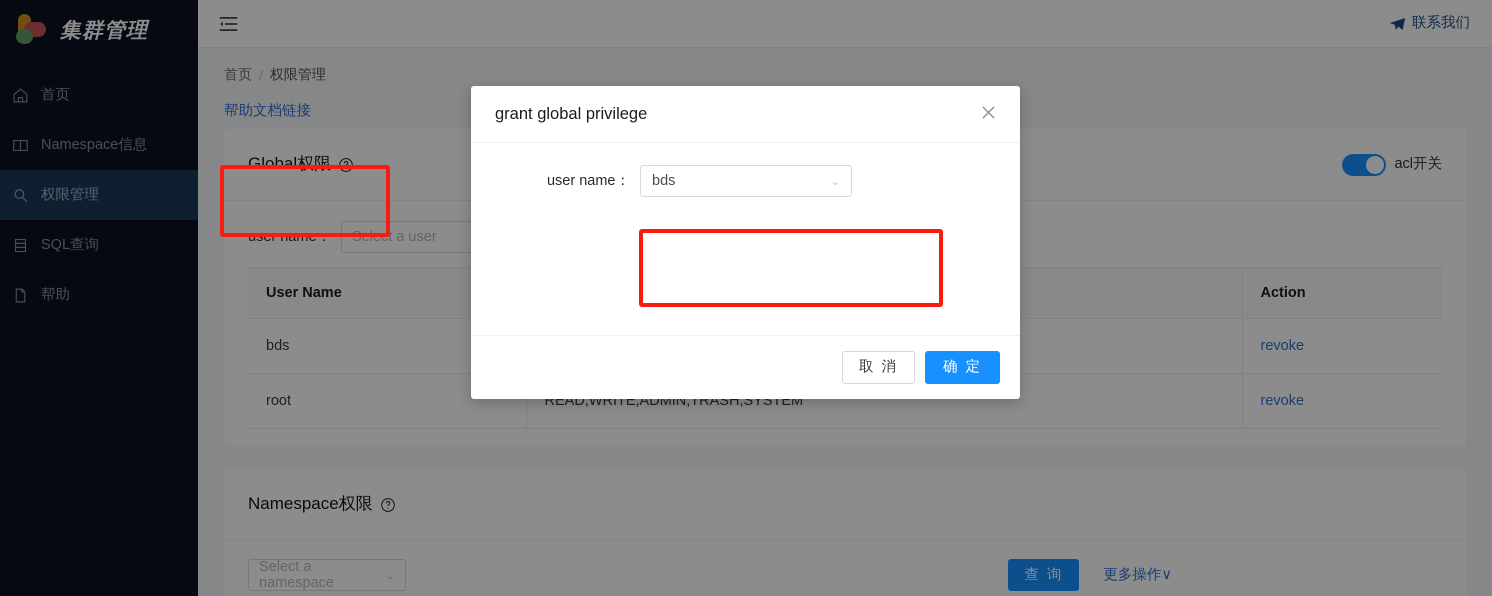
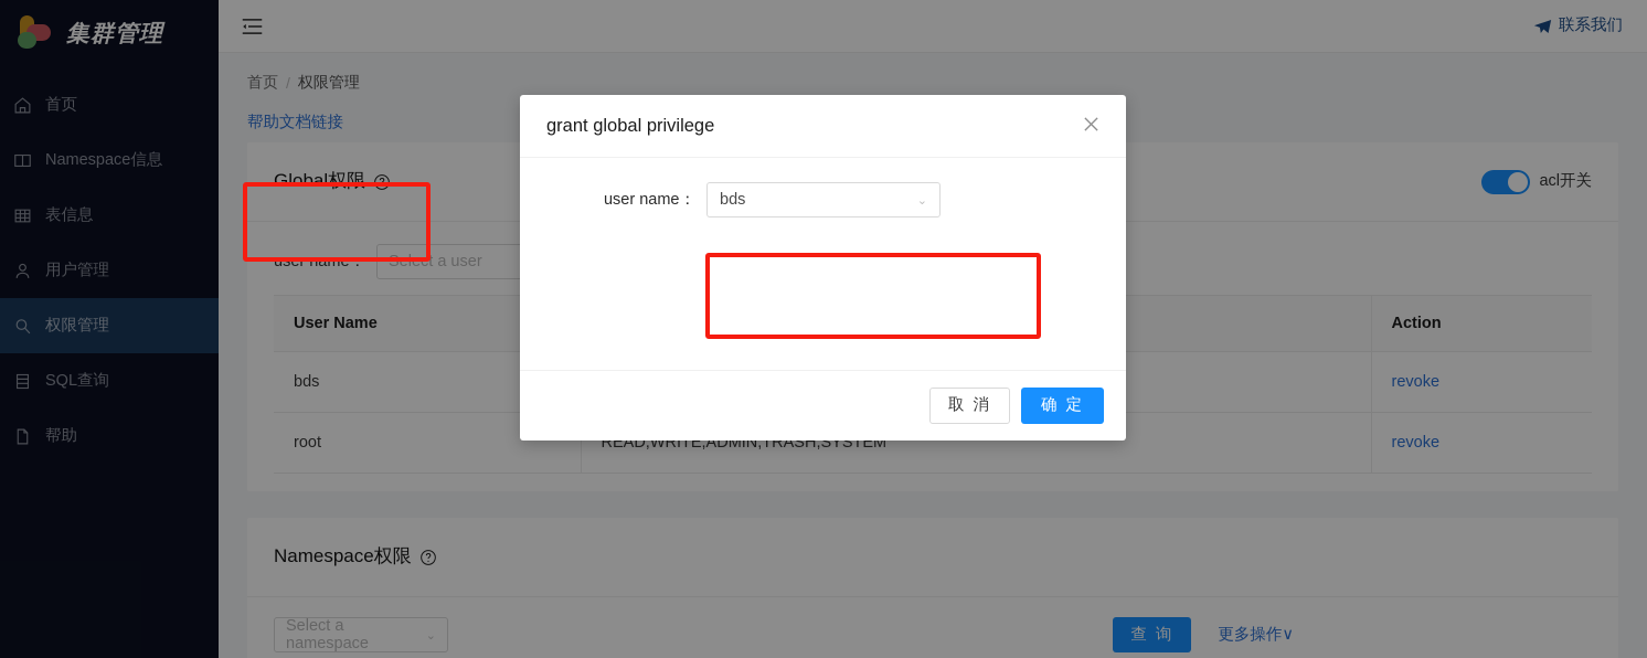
  集群管理
  首页
  Namespace信息
+ 表信息
+ 用户管理
  权限管理
  SQL查询
  帮助
  联系我们
  首页
  /
  权限管理
  帮助文档链接
  Global权限
  acl开关
  user name：
  Select a user
  bds		revoke
  root	READ,WRITE,ADMIN,TRASH,SYSTEM	revoke
  Namespace权限
  Select a namespace
  ⌄
  查 询
  更多操作∨
  grant global privilege
  user name：
  bds
  ⌄
  取 消
  确 定
